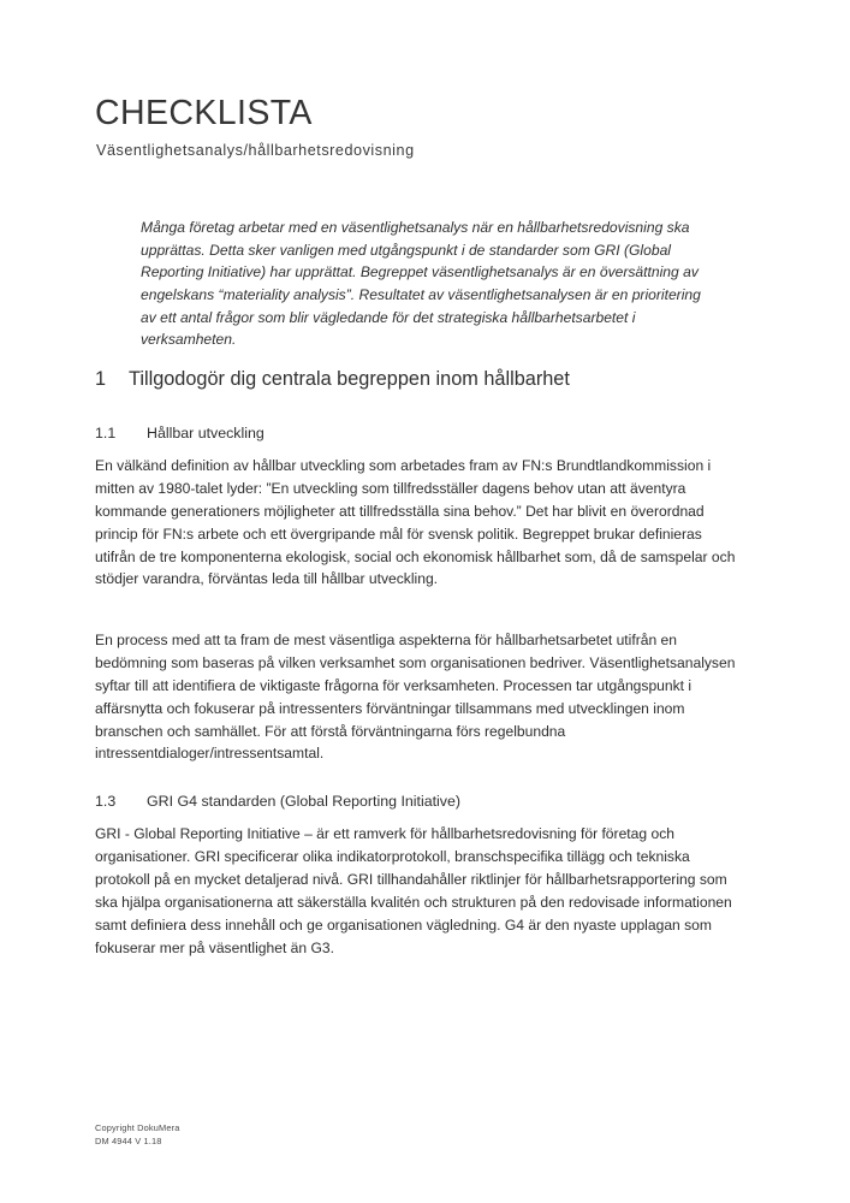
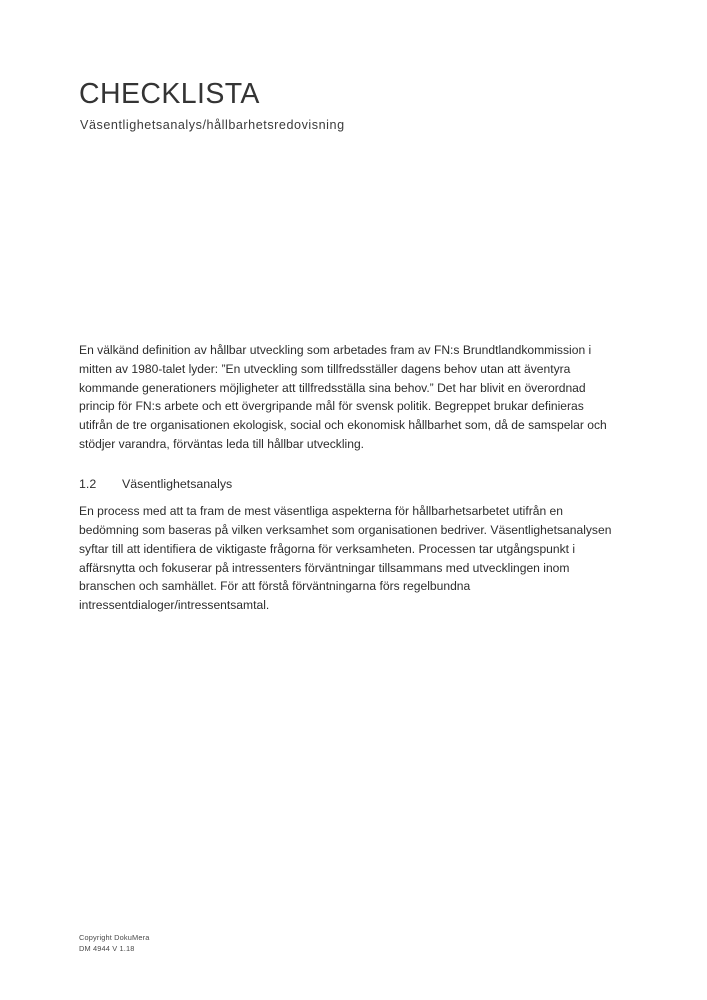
  CHECKLISTA
  Väsentlighetsanalys/hållbarhetsredovisning
- Många företag arbetar med en väsentlighetsanalys när en hållbarhetsredovisning ska upprättas. Detta sker vanligen med utgångspunkt i de standarder som GRI (Global Reporting Initiative) har upprättat. Begreppet väsentlighetsanalys är en översättning av engelskans “materiality analysis”. Resultatet av väsentlighetsanalysen är en prioritering av ett antal frågor som blir vägledande för det strategiska hållbarhetsarbetet i verksamheten.
- 1
- Tillgodogör dig centrala begreppen inom hållbarhet
- 1.1
- Hållbar utveckling
- En välkänd definition av hållbar utveckling som arbetades fram av FN:s Brundtlandkommission i mitten av 1980-talet lyder: ”En utveckling som tillfredsställer dagens behov utan att äventyra kommande generationers möjligheter att tillfredsställa sina behov.” Det har blivit en överordnad princip för FN:s arbete och ett övergripande mål för svensk politik. Begreppet brukar definieras utifrån de tre komponenterna ekologisk, social och ekonomisk hållbarhet som, då de samspelar och stödjer varandra, förväntas leda till hållbar utveckling.
+ En välkänd definition av hållbar utveckling som arbetades fram av FN:s Brundtlandkommission i mitten av 1980-talet lyder: ”En utveckling som tillfredsställer dagens behov utan att äventyra kommande generationers möjligheter att tillfredsställa sina behov.” Det har blivit en överordnad princip för FN:s arbete och ett övergripande mål för svensk politik. Begreppet brukar definieras utifrån de tre organisationen ekologisk, social och ekonomisk hållbarhet som, då de samspelar och stödjer varandra, förväntas leda till hållbar utveckling.
+ 1.2
+ Väsentlighetsanalys
  En process med att ta fram de mest väsentliga aspekterna för hållbarhetsarbetet utifrån en bedömning som baseras på vilken verksamhet som organisationen bedriver. Väsentlighetsanalysen syftar till att identifiera de viktigaste frågorna för verksamheten. Processen tar utgångspunkt i affärsnytta och fokuserar på intressenters förväntningar tillsammans med utvecklingen inom branschen och samhället. För att förstå förväntningarna förs regelbundna intressentdialoger/intressentsamtal.
- 1.3
- GRI G4 standarden (Global Reporting Initiative)
- GRI - Global Reporting Initiative – är ett ramverk för hållbarhetsredovisning för företag och organisationer. GRI specificerar olika indikatorprotokoll, branschspecifika tillägg och tekniska protokoll på en mycket detaljerad nivå. GRI tillhandahåller riktlinjer för hållbarhetsrapportering som ska hjälpa organisationerna att säkerställa kvalitén och strukturen på den redovisade informationen samt definiera dess innehåll och ge organisationen vägledning. G4 är den nyaste upplagan som fokuserar mer på väsentlighet än G3.
  Copyright DokuMera
  DM 4944 V 1.18
